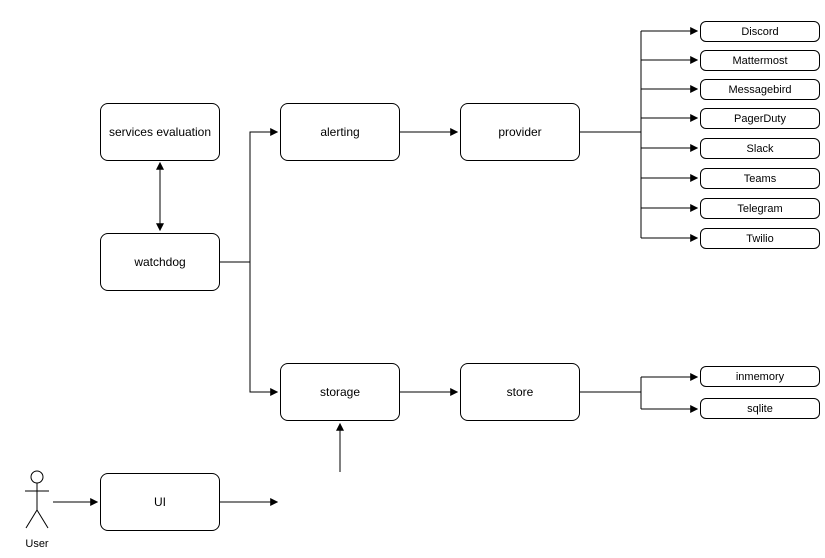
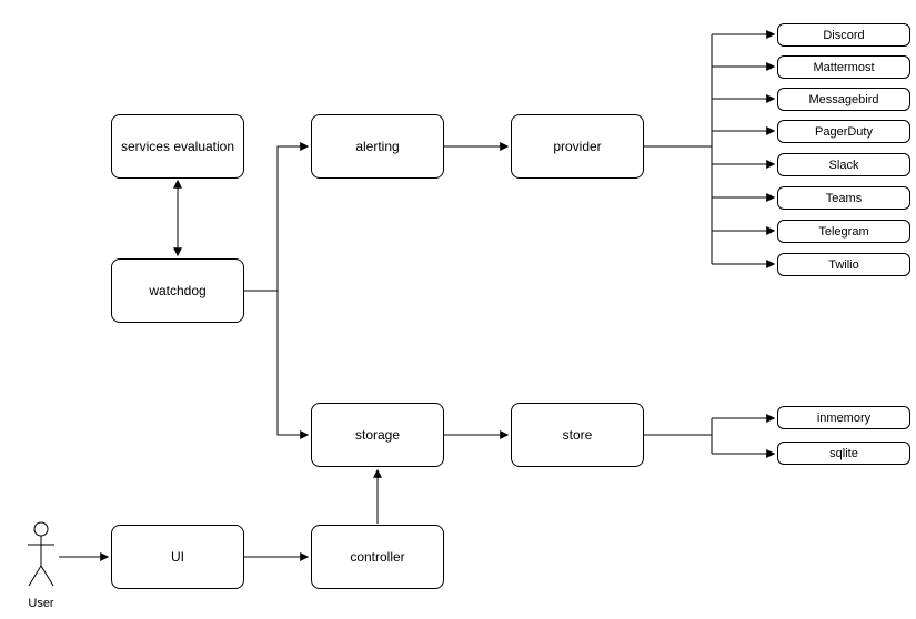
  services evaluation
  watchdog
  alerting
  provider
  storage
  store
  UI
+ controller
  Discord
  Mattermost
  Messagebird
  PagerDuty
  Slack
  Teams
  Telegram
  Twilio
  inmemory
  sqlite
  User
